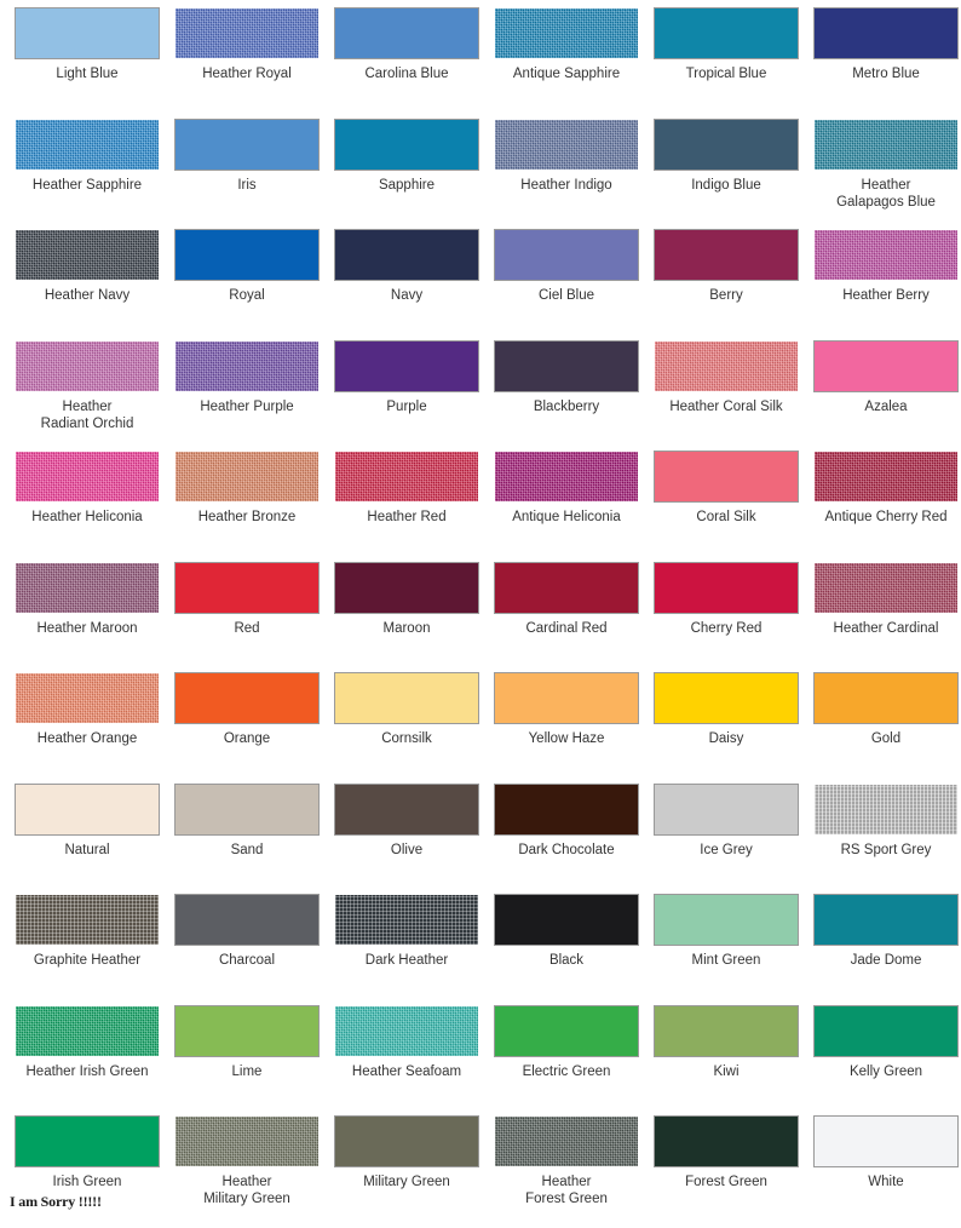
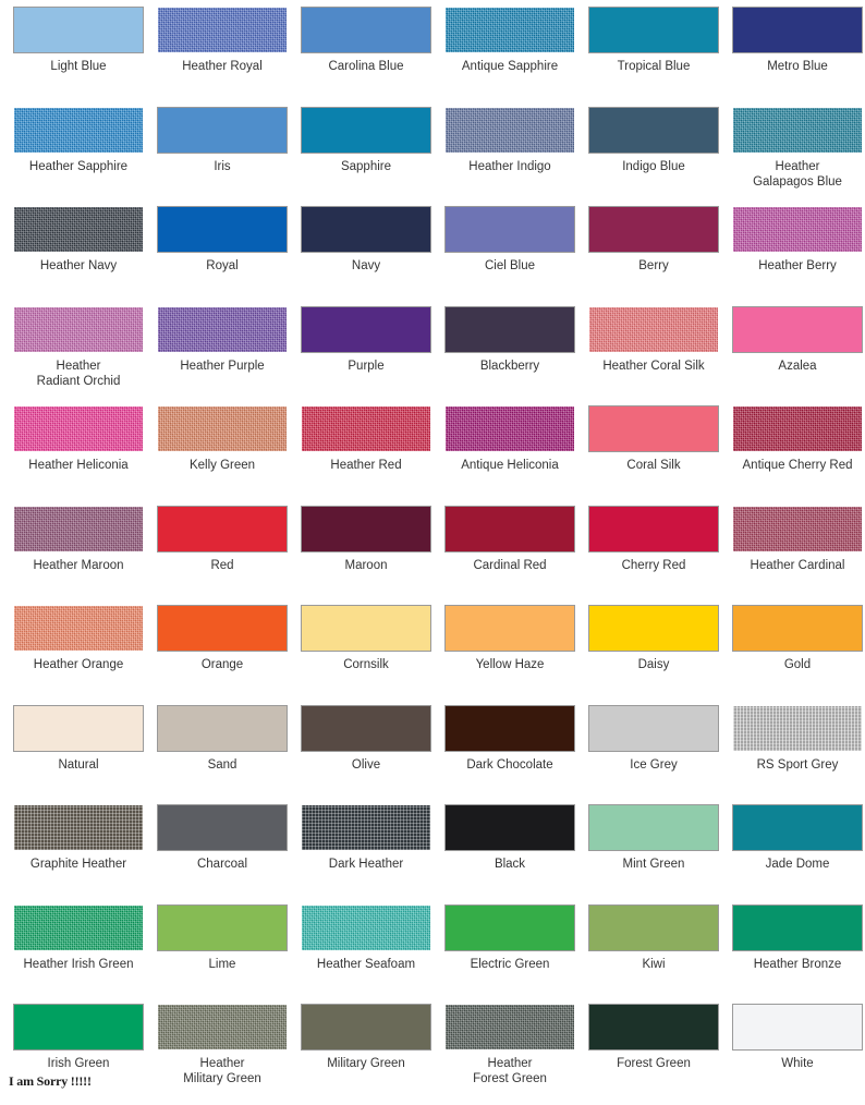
  Light Blue
  Heather Royal
  Carolina Blue
  Antique Sapphire
  Tropical Blue
  Metro Blue
  Heather Sapphire
  Iris
  Sapphire
  Heather Indigo
  Indigo Blue
  Heather
  Galapagos Blue
  Heather Navy
  Royal
  Navy
  Ciel Blue
  Berry
  Heather Berry
  Heather
  Radiant Orchid
  Heather Purple
  Purple
  Blackberry
  Heather Coral Silk
  Azalea
  Heather Heliconia
- Heather Bronze
+ Kelly Green
  Heather Red
  Antique Heliconia
  Coral Silk
  Antique Cherry Red
  Heather Maroon
  Red
  Maroon
  Cardinal Red
  Cherry Red
  Heather Cardinal
  Heather Orange
  Orange
  Cornsilk
  Yellow Haze
  Daisy
  Gold
  Natural
  Sand
  Olive
  Dark Chocolate
  Ice Grey
  RS Sport Grey
  Graphite Heather
  Charcoal
  Dark Heather
  Black
  Mint Green
  Jade Dome
  Heather Irish Green
  Lime
  Heather Seafoam
  Electric Green
  Kiwi
- Kelly Green
+ Heather Bronze
  Irish Green
  I am Sorry !!!!!
  Heather
  Military Green
  Military Green
  Heather
  Forest Green
  Forest Green
  White
